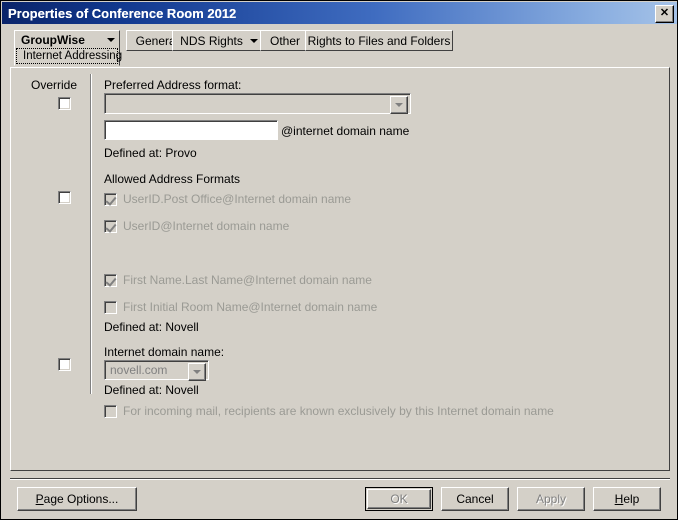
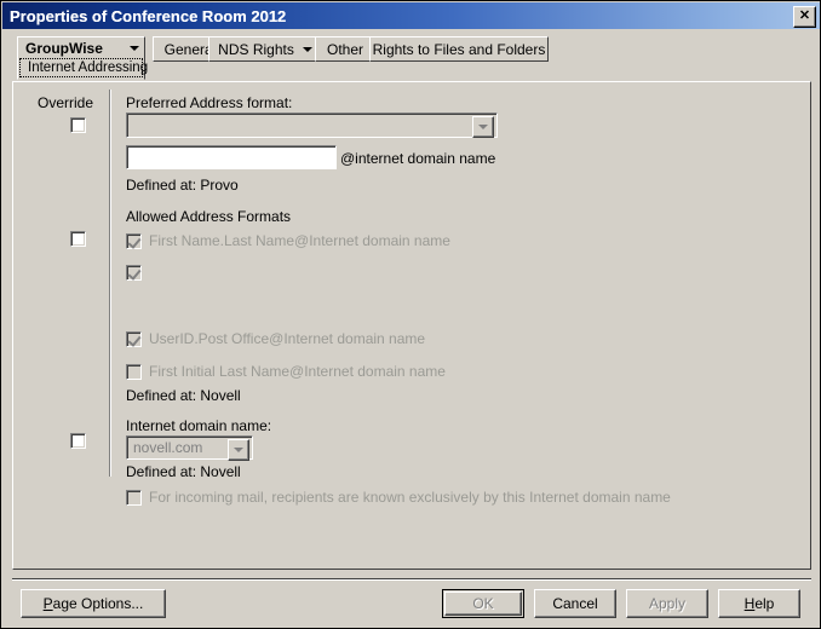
  Properties of Conference Room 2012
  ✕
  GroupWise
  Internet Addressing
  Gener
  NDS Rights
  Other
  Rights to Files and Folders
  Override
  Preferred Address format:
  @internet domain name
  Defined at: Provo
  Allowed Address Formats
- UserID.Post Office@Internet domain name
+ First Name.Last Name@Internet domain name
- UserID@Internet domain name
- First Name.Last Name@Internet domain name
+ UserID.Post Office@Internet domain name
- First Initial Room Name@Internet domain name
+ First Initial Last Name@Internet domain name
  Defined at: Novell
  Internet domain name:
  novell.com
  Defined at: Novell
  For incoming mail, recipients are known exclusively by this Internet domain name
  Page Options...
  OK
  Cancel
  Apply
  Help
